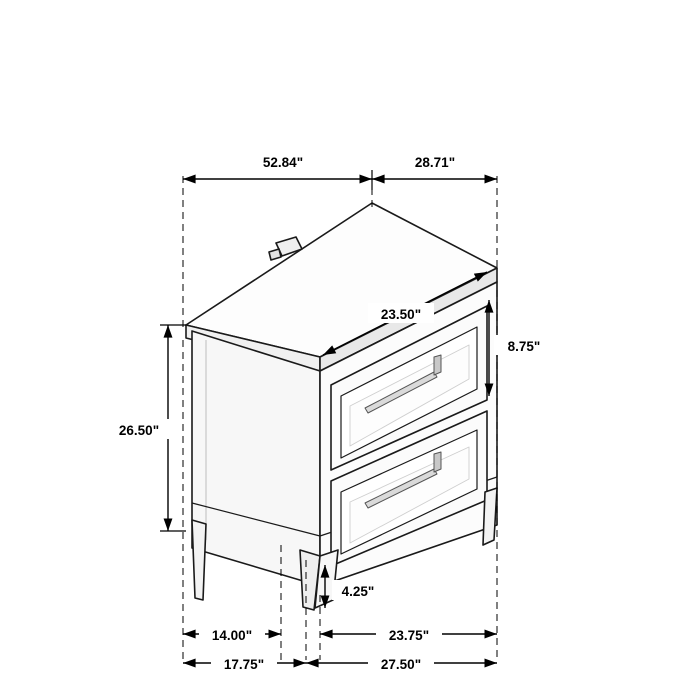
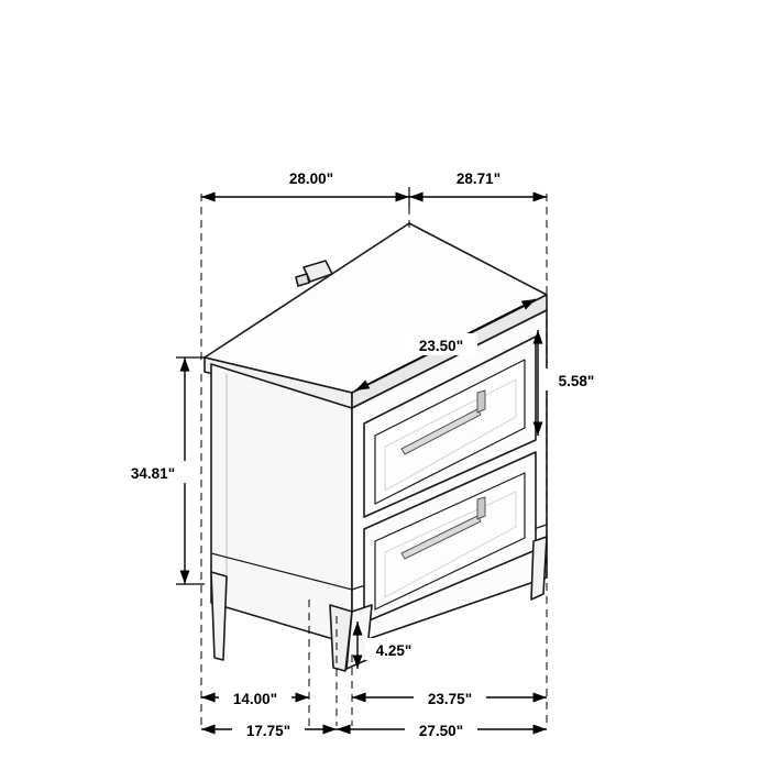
- 52.84"
+ 28.00"
  28.71"
  23.50"
- 8.75"
+ 5.58"
- 26.50"
+ 34.81"
  4.25"
  14.00"
  23.75"
  17.75"
  27.50"
